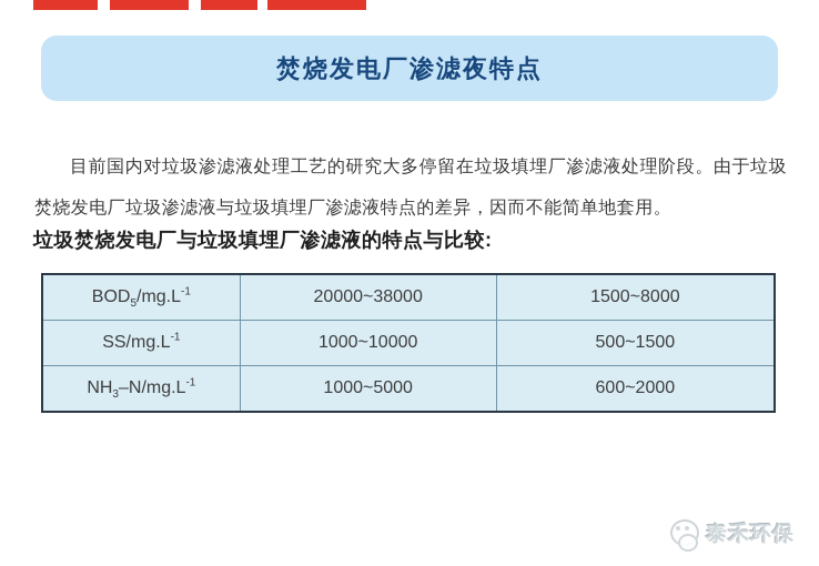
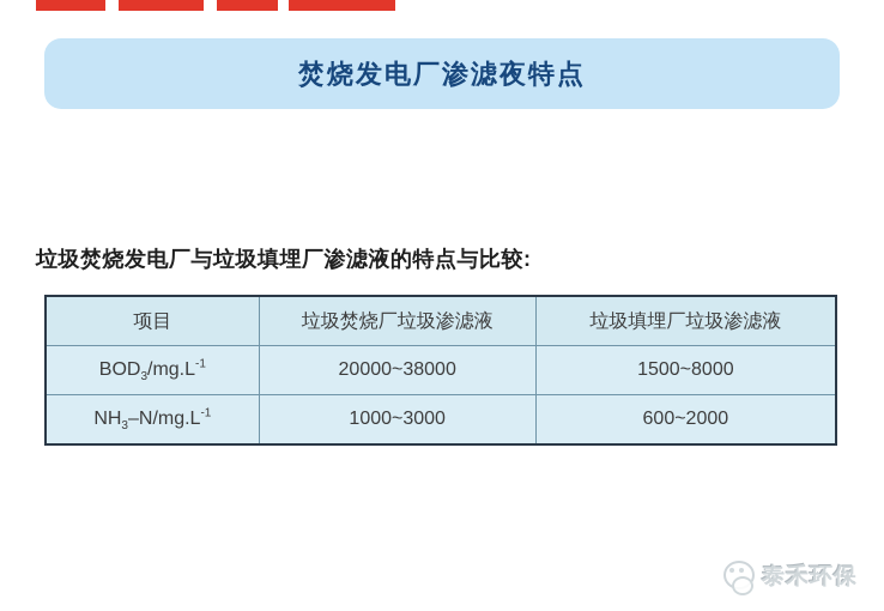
  焚烧发电厂渗滤夜特点
- 目前国内对垃圾渗滤液处理工艺的研究大多停留在垃圾填埋厂渗滤液处理阶段。由于垃圾焚烧发电厂垃圾渗滤液与垃圾填埋厂渗滤液特点的差异，因而不能简单地套用。
  垃圾焚烧发电厂与垃圾填埋厂渗滤液的特点与比较:
+ 项目	垃圾焚烧厂垃圾渗滤液	垃圾填埋厂垃圾渗滤液
- BOD5/mg.L-1	20000~38000	1500~8000
+ BOD3/mg.L-1	20000~38000	1500~8000
- SS/mg.L-1	1000~10000	500~1500
- NH3–N/mg.L-1	1000~5000	600~2000
+ NH3–N/mg.L-1	1000~3000	600~2000
  泰禾环保
